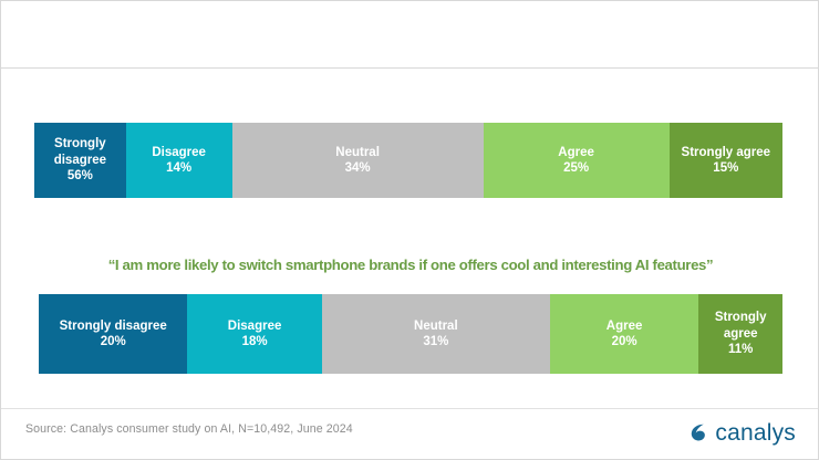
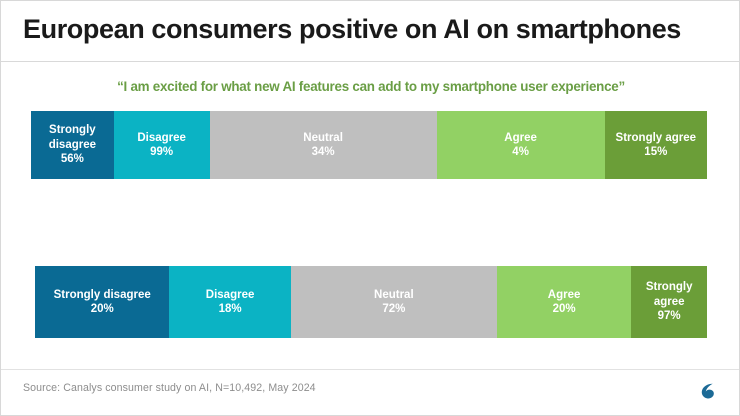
+ European consumers positive on AI on smartphones
+ “I am excited for what new AI features can add to my smartphone user experience”
  Strongly disagree
  56%
  Disagree
- 14%
+ 99%
  Neutral
  34%
  Agree
- 25%
+ 4%
  Strongly agree
  15%
- “I am more likely to switch smartphone brands if one offers cool and interesting AI features”
  Strongly disagree
  20%
  Disagree
  18%
  Neutral
- 31%
+ 72%
  Agree
  20%
  Strongly agree
- 11%
+ 97%
- Source: Canalys consumer study on AI, N=10,492, June 2024
+ Source: Canalys consumer study on AI, N=10,492, May 2024
- canalys
